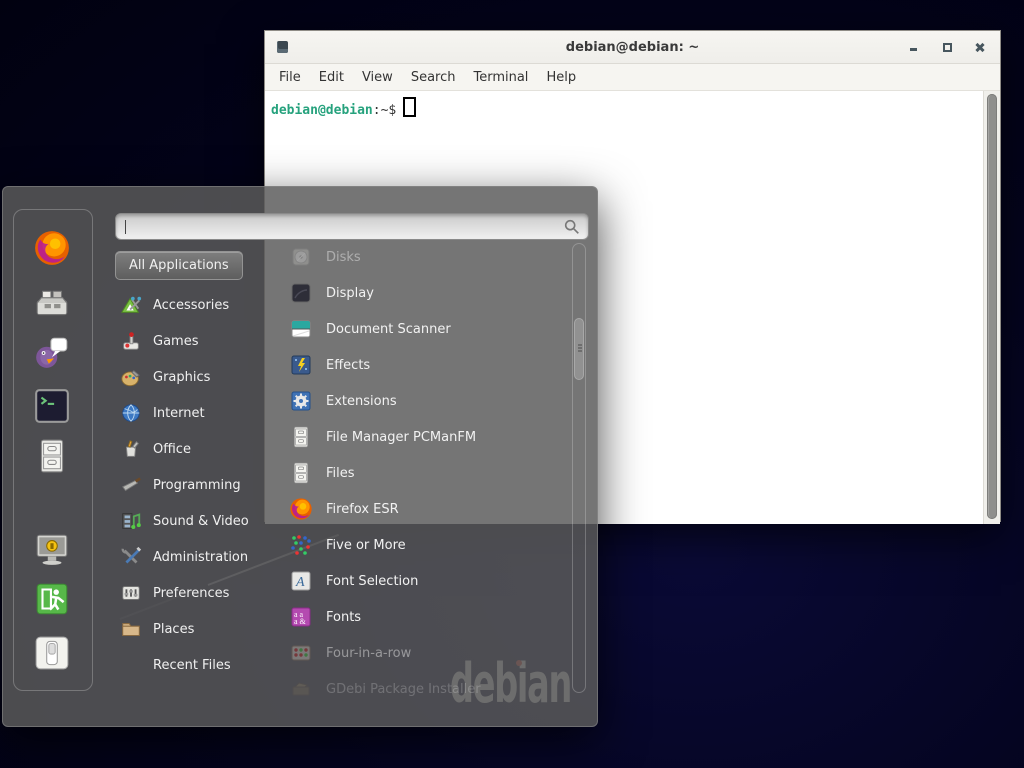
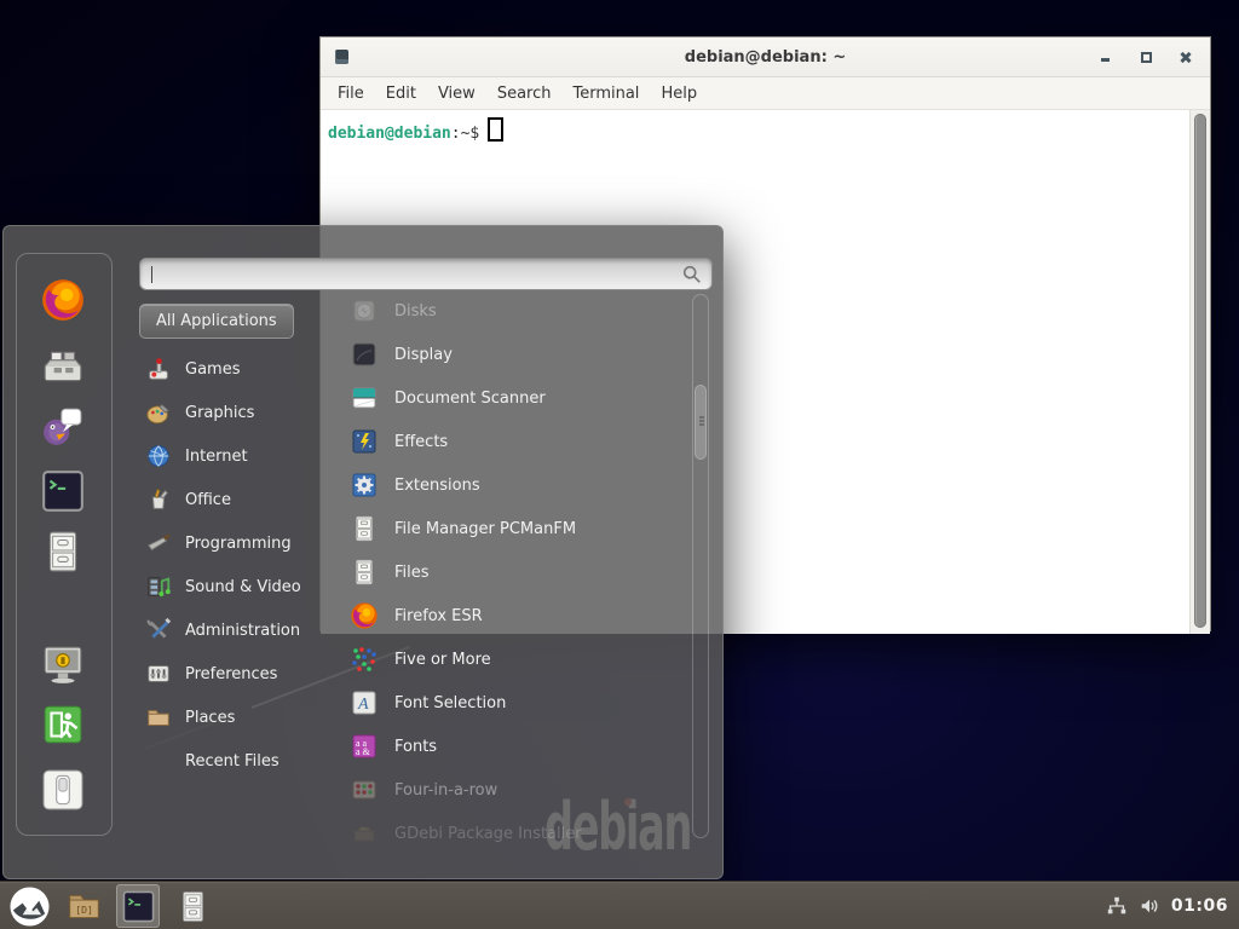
  debian
  debian@debian: ~
  File
  Edit
  View
  Search
  Terminal
  Help
  debian@debian:~$
  All Applications
- Accessories
  Games
  Graphics
  Internet
  Office
  Programming
  Sound & Video
  Administration
  Preferences
  Places
  Recent Files
  Disks
  Display
  Document Scanner
  Effects
  Extensions
  File Manager PCManFM
  Files
  Firefox ESR
  Five or More
  A
  Font Selection
  a a
  a &
  Fonts
  Four-in-a-row
  GDebi Package Installer
+ [D]
+ 01:06
